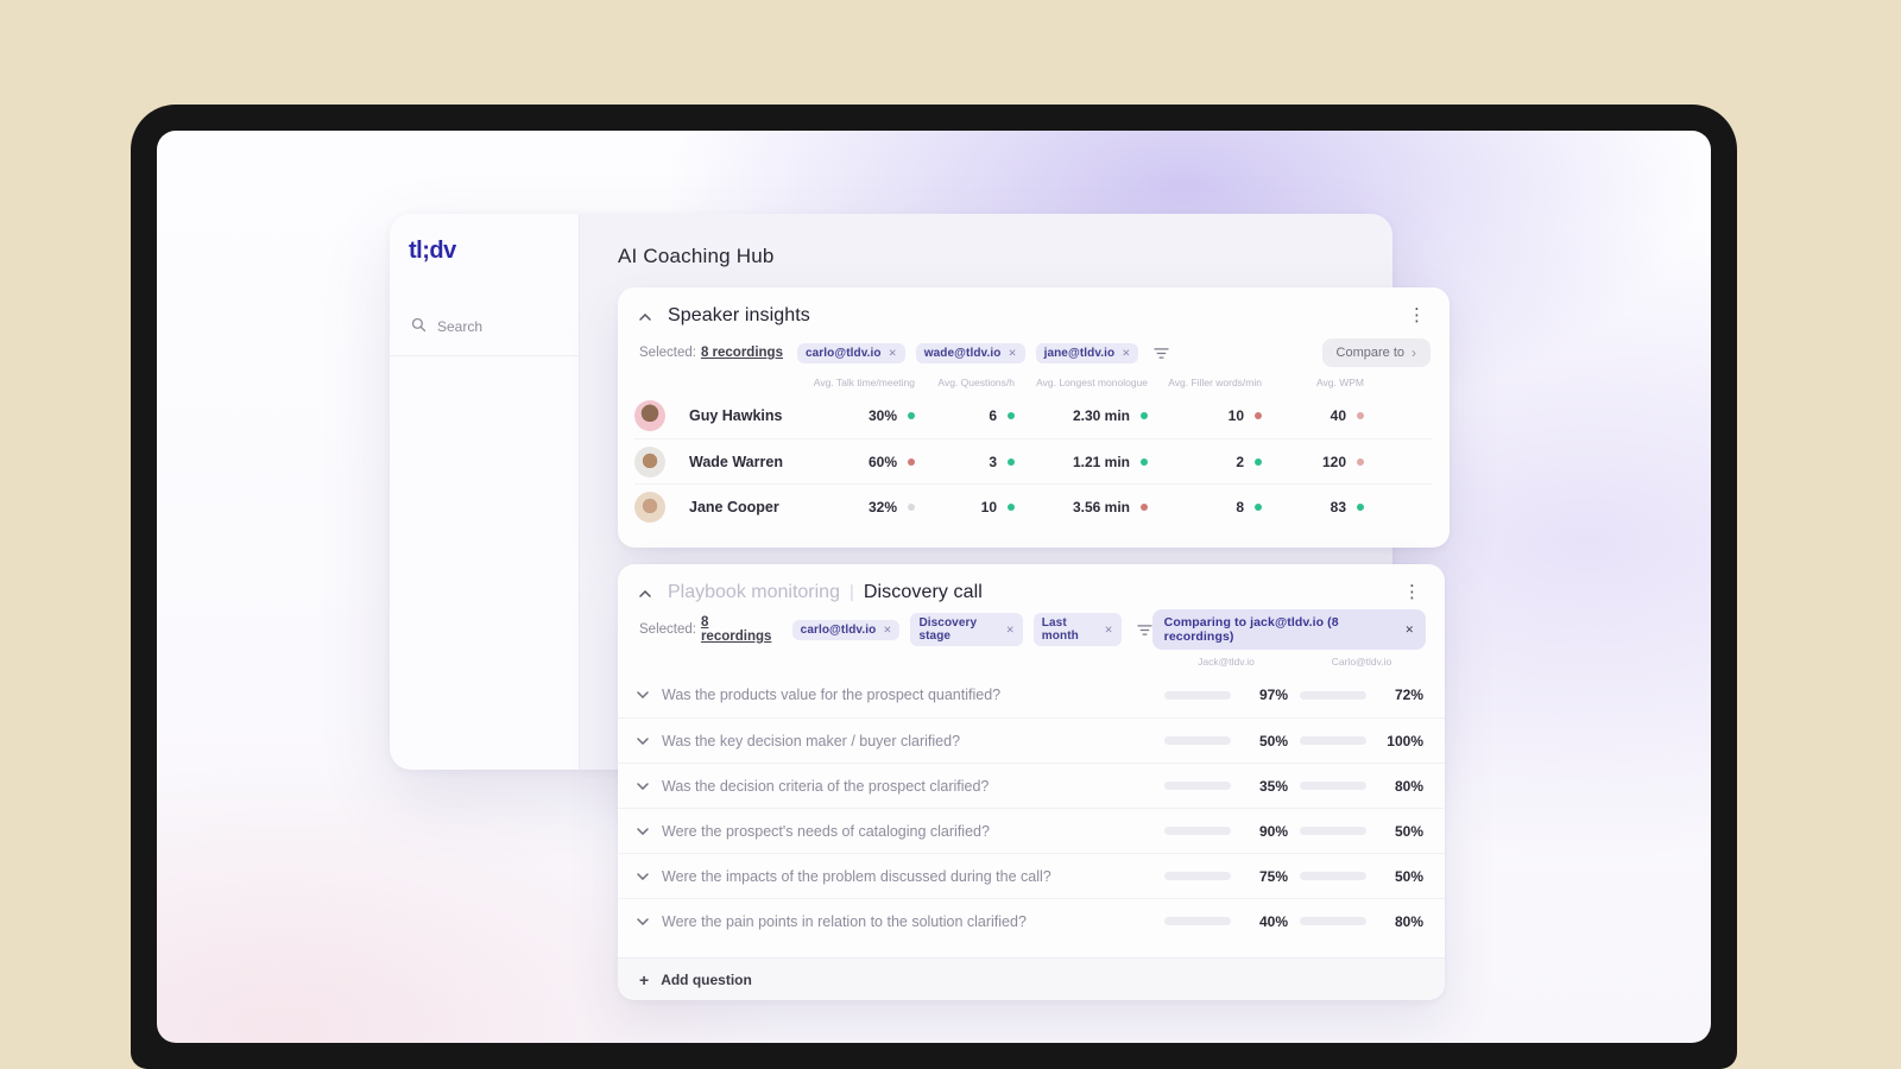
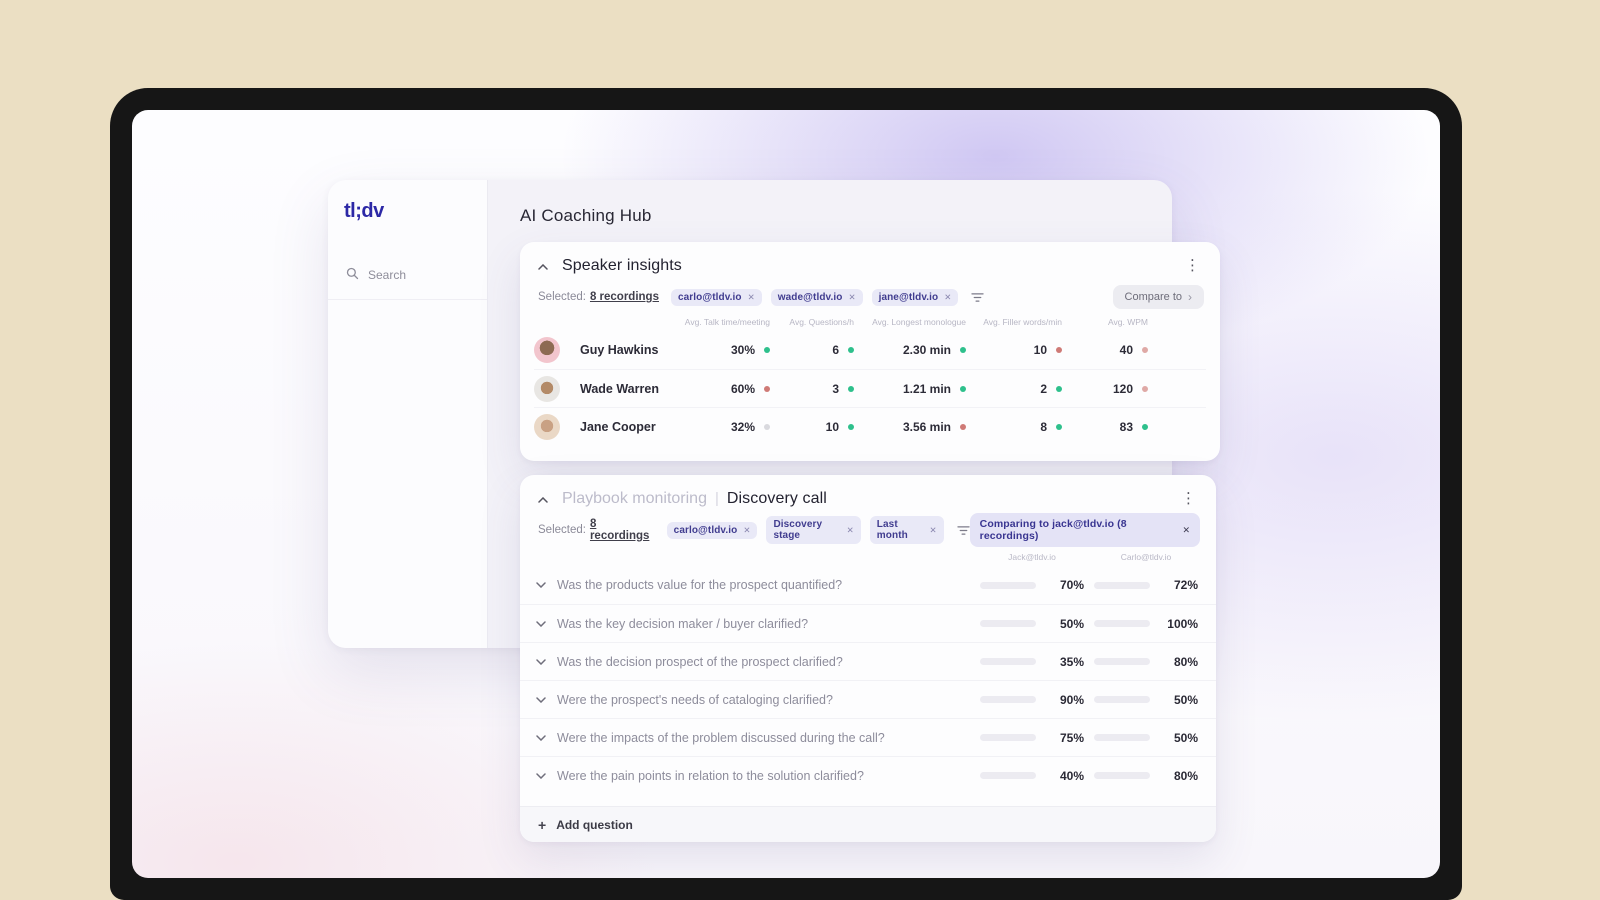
  tl;dv
  Search
  AI Coaching Hub
  Speaker insights
  ⋮
  Selected:
  8 recordings
  carlo@tldv.io
  ✕
  wade@tldv.io
  ✕
  jane@tldv.io
  ✕
  Compare to
  ›
  Avg. Talk time/meeting
  Avg. Questions/h
  Avg. Longest monologue
  Avg. Filler words/min
  Avg. WPM
  Guy Hawkins
  30%
  6
  2.30 min
  10
  40
  Wade Warren
  60%
  3
  1.21 min
  2
  120
  Jane Cooper
  32%
  10
  3.56 min
  8
  83
  Playbook monitoring
  |
  Discovery call
  ⋮
  Selected:
  8 recordings
  carlo@tldv.io
  ✕
  Discovery stage
  ✕
  Last month
  ✕
  Comparing to jack@tldv.io (8 recordings)
  ✕
  Jack@tldv.io
  Carlo@tldv.io
  Was the products value for the prospect quantified?
- 97%
+ 70%
  72%
  Was the key decision maker / buyer clarified?
  50%
  100%
- Was the decision criteria of the prospect clarified?
+ Was the decision prospect of the prospect clarified?
  35%
  80%
  Were the prospect's needs of cataloging clarified?
  90%
  50%
  Were the impacts of the problem discussed during the call?
  75%
  50%
  Were the pain points in relation to the solution clarified?
  40%
  80%
  +
  Add question
